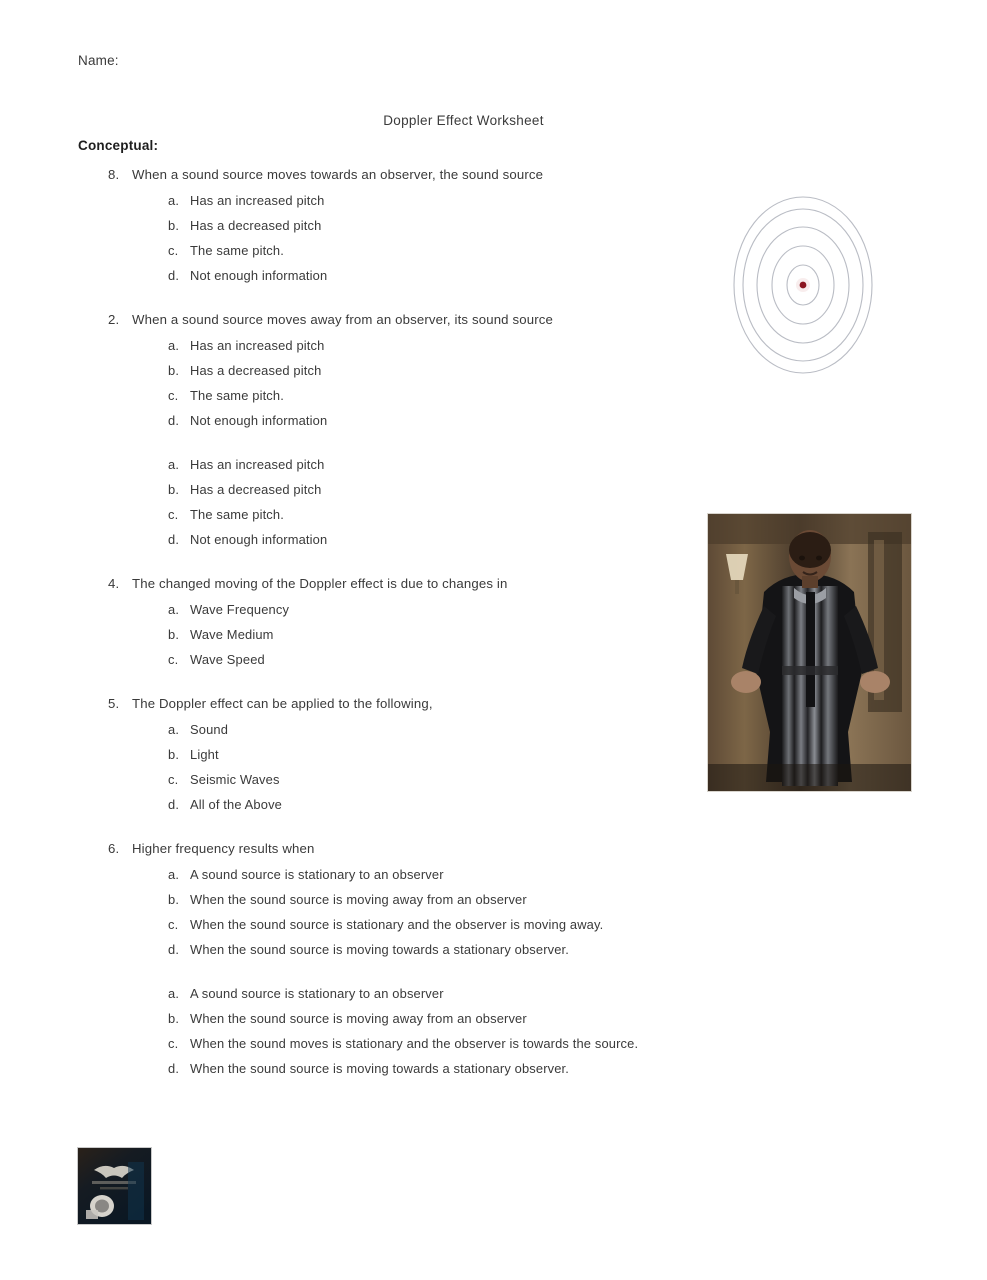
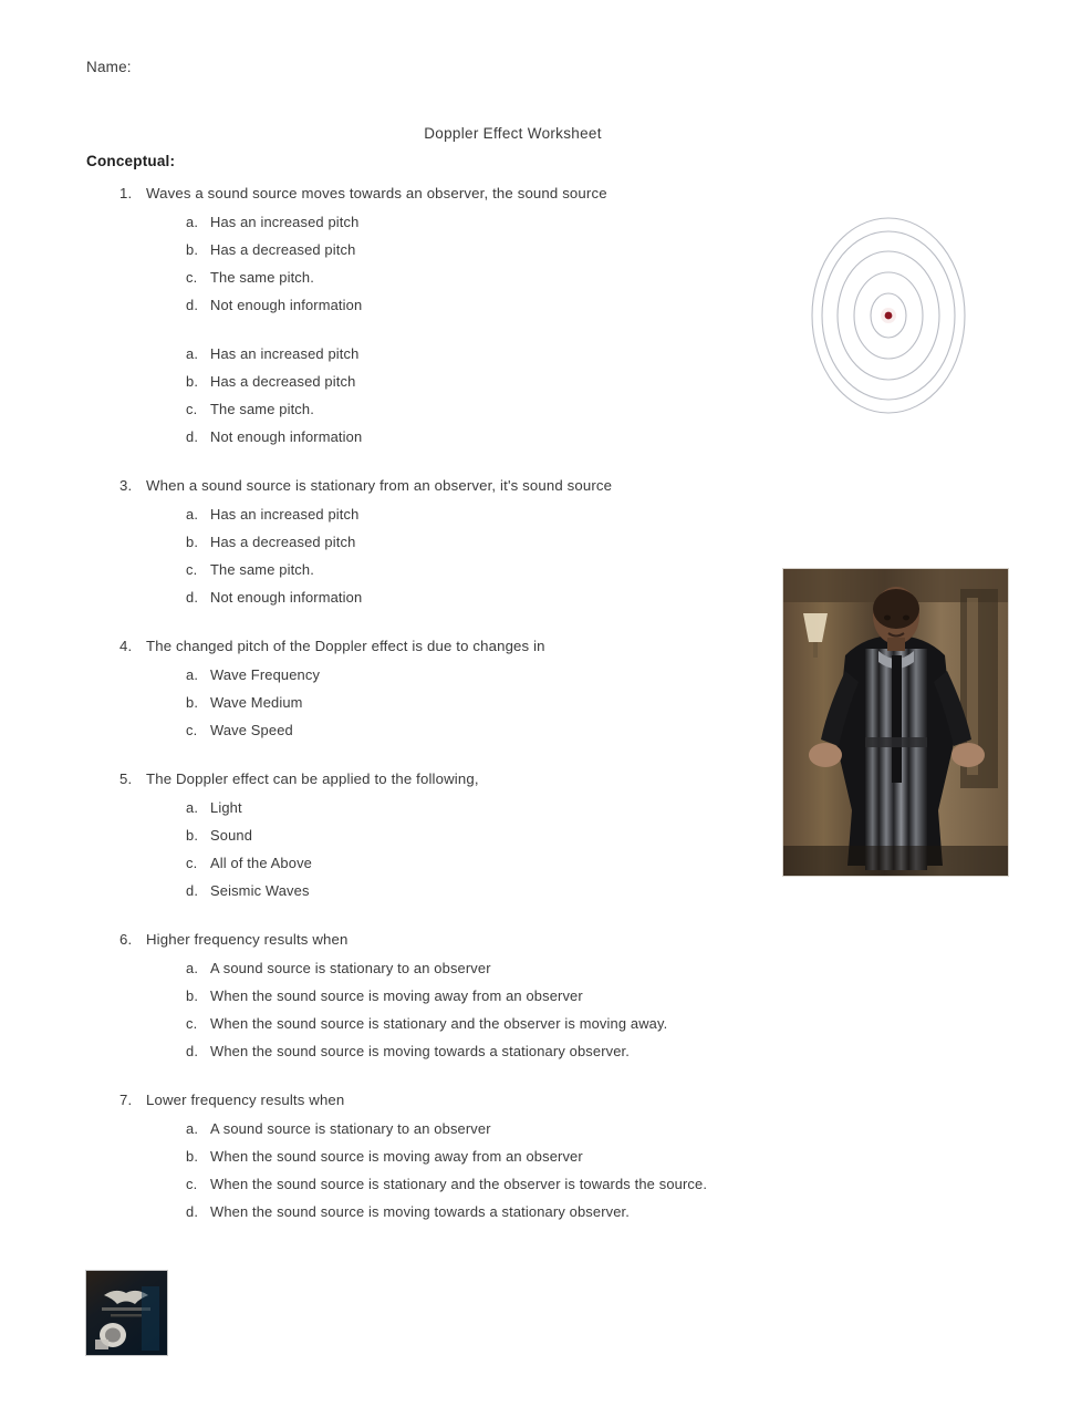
  Name:
  Doppler Effect Worksheet
  Conceptual:
- 8.
+ 1.
- When a sound source moves towards an observer, the sound source
+ Waves a sound source moves towards an observer, the sound source
  a.
  Has an increased pitch
  b.
  Has a decreased pitch
  c.
  The same pitch.
  d.
  Not enough information
- 2.
- When a sound source moves away from an observer, its sound source
  a.
  Has an increased pitch
  b.
  Has a decreased pitch
  c.
  The same pitch.
  d.
  Not enough information
+ 3.
+ When a sound source is stationary from an observer, it's sound source
  a.
  Has an increased pitch
  b.
  Has a decreased pitch
  c.
  The same pitch.
  d.
  Not enough information
  4.
- The changed moving of the Doppler effect is due to changes in
+ The changed pitch of the Doppler effect is due to changes in
  a.
  Wave Frequency
  b.
  Wave Medium
  c.
  Wave Speed
  5.
  The Doppler effect can be applied to the following,
  a.
- Sound
+ Light
  b.
- Light
+ Sound
  c.
- Seismic Waves
+ All of the Above
  d.
- All of the Above
+ Seismic Waves
  6.
  Higher frequency results when
  a.
  A sound source is stationary to an observer
  b.
  When the sound source is moving away from an observer
  c.
  When the sound source is stationary and the observer is moving away.
  d.
  When the sound source is moving towards a stationary observer.
+ 7.
+ Lower frequency results when
  a.
  A sound source is stationary to an observer
  b.
  When the sound source is moving away from an observer
  c.
- When the sound moves is stationary and the observer is towards the source.
+ When the sound source is stationary and the observer is towards the source.
  d.
  When the sound source is moving towards a stationary observer.
